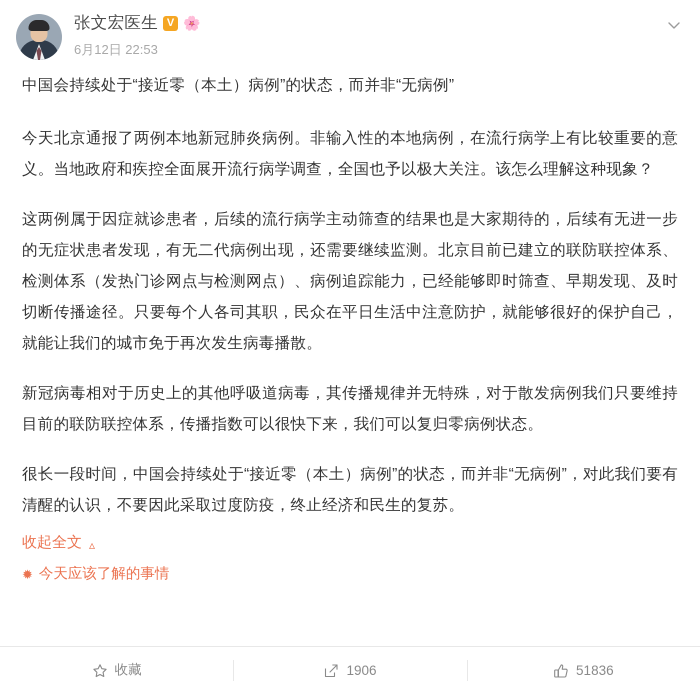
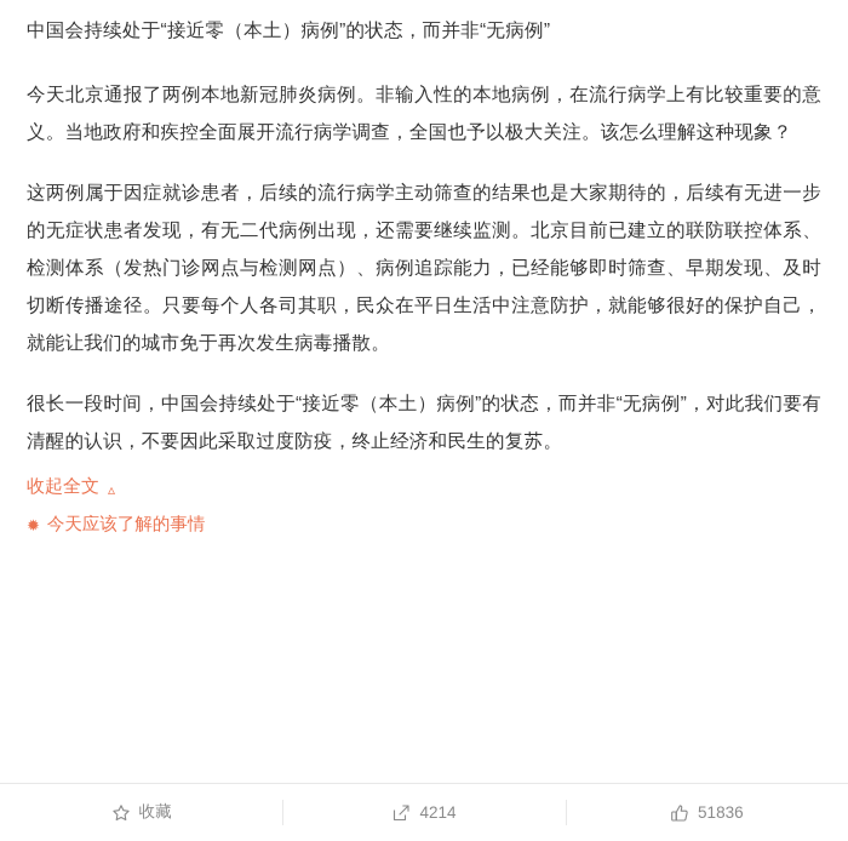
- 张文宏医生
- V
- 🌸
- 6月12日 22:53
  中国会持续处于“接近零（本土）病例”的状态，而并非“无病例”
  今天北京通报了两例本地新冠肺炎病例。非输入性的本地病例，在流行病学上有比较重要的意义。当地政府和疾控全面展开流行病学调查，全国也予以极大关注。该怎么理解这种现象？
  这两例属于因症就诊患者，后续的流行病学主动筛查的结果也是大家期待的，后续有无进一步的无症状患者发现，有无二代病例出现，还需要继续监测。北京目前已建立的联防联控体系、检测体系（发热门诊网点与检测网点）、病例追踪能力，已经能够即时筛查、早期发现、及时切断传播途径。只要每个人各司其职，民众在平日生活中注意防护，就能够很好的保护自己，就能让我们的城市免于再次发生病毒播散。
- 新冠病毒相对于历史上的其他呼吸道病毒，其传播规律并无特殊，对于散发病例我们只要维持目前的联防联控体系，传播指数可以很快下来，我们可以复归零病例状态。
  很长一段时间，中国会持续处于“接近零（本土）病例”的状态，而并非“无病例”，对此我们要有清醒的认识，不要因此采取过度防疫，终止经济和民生的复苏。
  收起全文
  ▵
  ✹
  今天应该了解的事情
  收藏
- 1906
+ 4214
  51836
